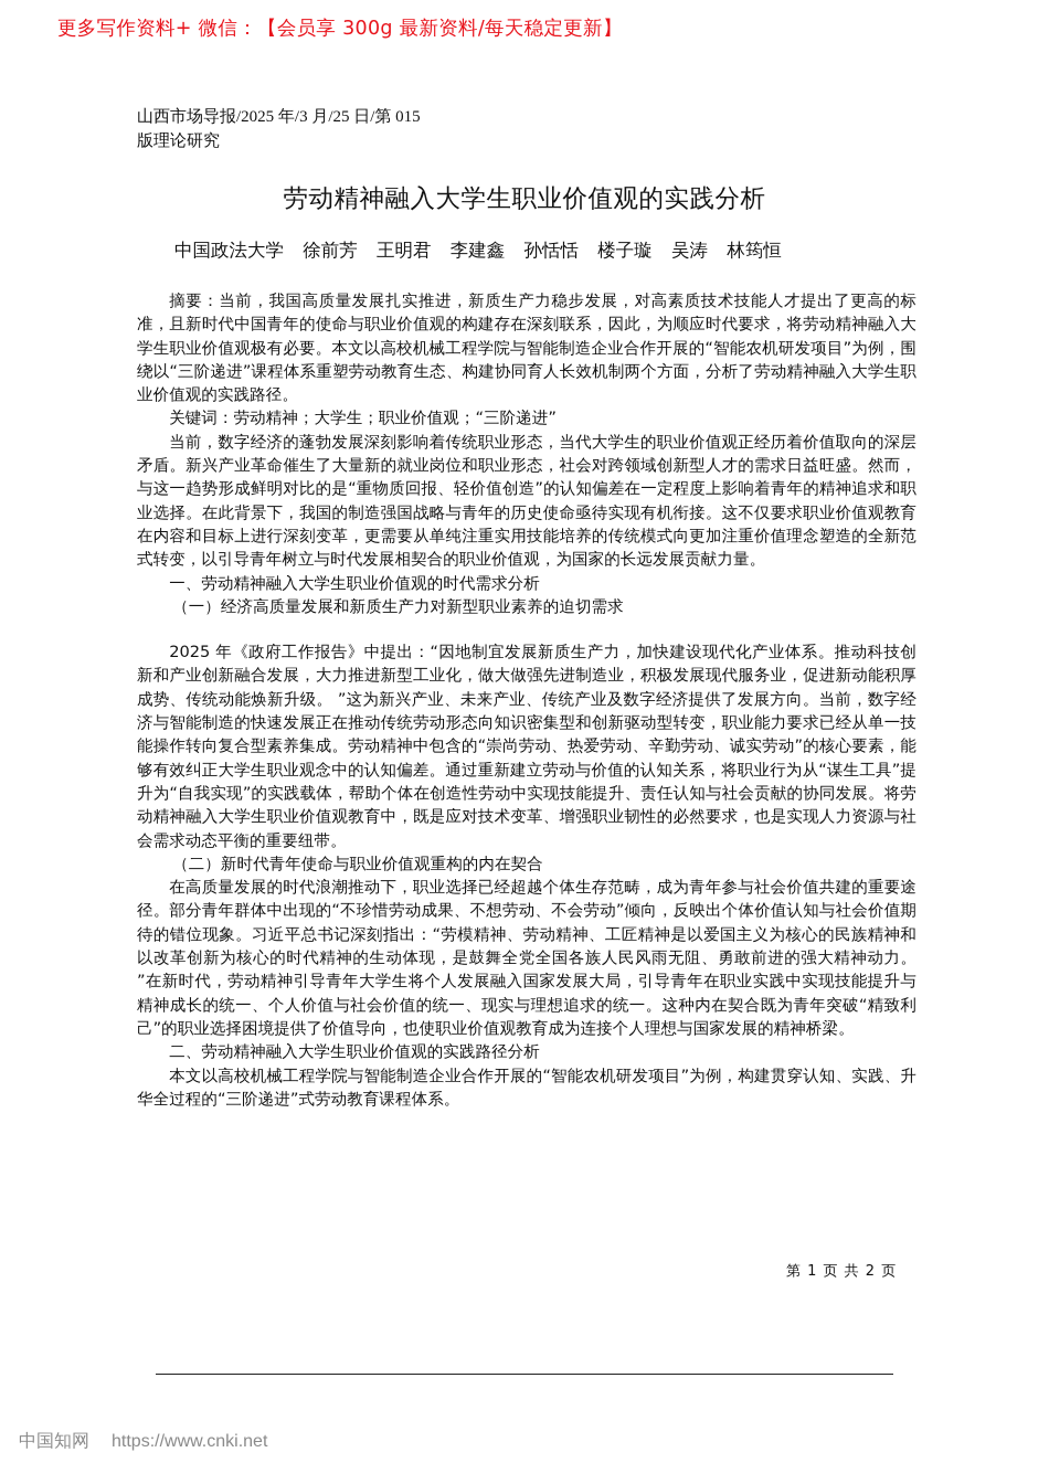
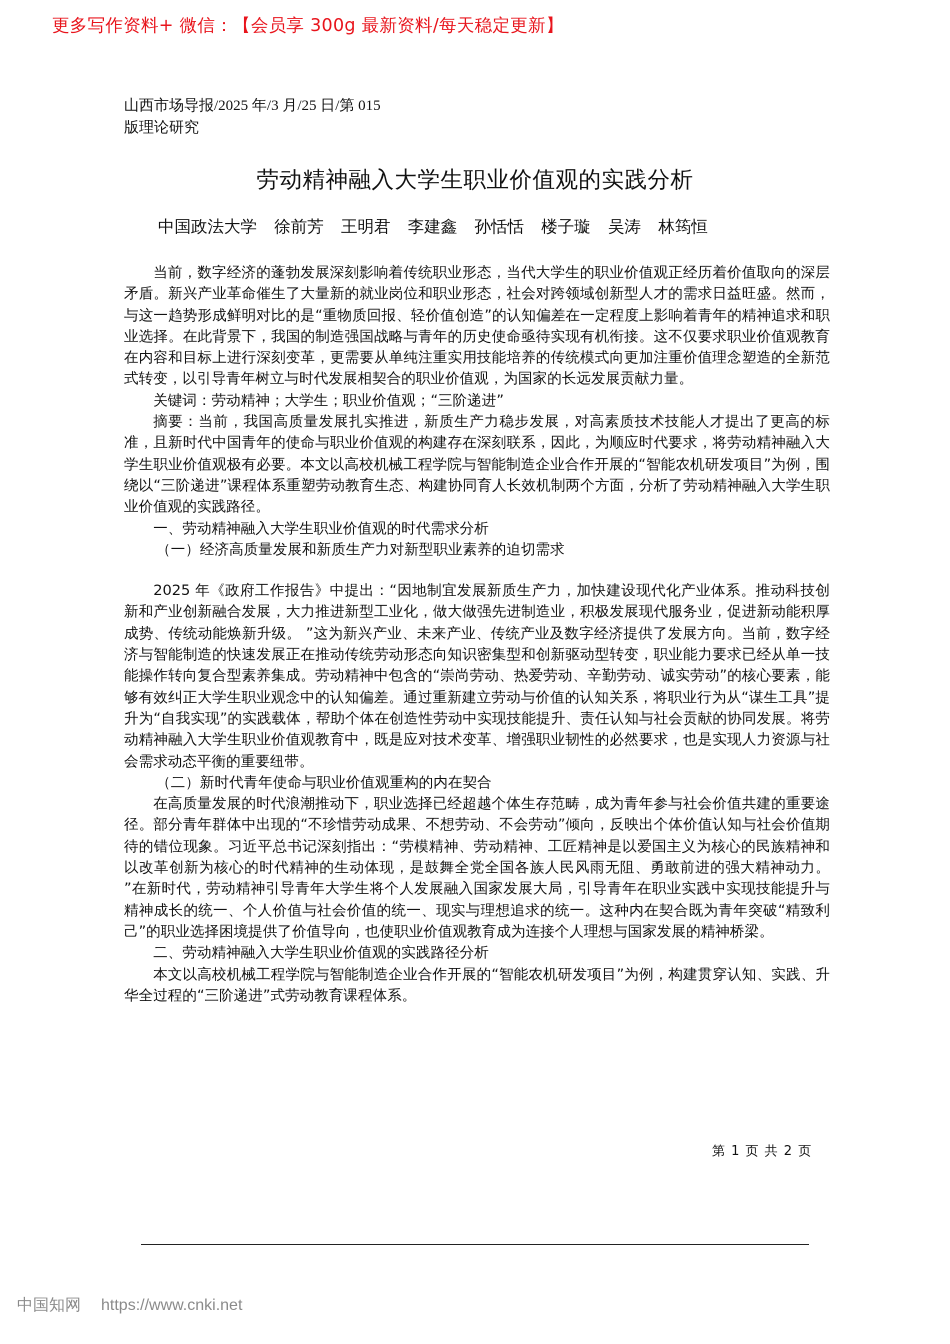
  更多写作资料+ 微信：【会员享 300g 最新资料/每天稳定更新】
  山西市场导报/2025 年/3 月/25 日/第 015
  版理论研究
  劳动精神融入大学生职业价值观的实践分析
  中国政法大学 徐前芳 王明君 李建鑫 孙恬恬 楼子璇 吴涛 林筠恒
- 摘要：当前，我国高质量发展扎实推进，新质生产力稳步发展，对高素质技术技能人才提出了更高的标准，且新时代中国青年的使命与职业价值观的构建存在深刻联系，因此，为顺应时代要求，将劳动精神融入大学生职业价值观极有必要。本文以高校机械工程学院与智能制造企业合作开展的“智能农机研发项目”为例，围绕以“三阶递进”课程体系重塑劳动教育生态、构建协同育人长效机制两个方面，分析了劳动精神融入大学生职业价值观的实践路径。
+ 当前，数字经济的蓬勃发展深刻影响着传统职业形态，当代大学生的职业价值观正经历着价值取向的深层矛盾。新兴产业革命催生了大量新的就业岗位和职业形态，社会对跨领域创新型人才的需求日益旺盛。然而，与这一趋势形成鲜明对比的是“重物质回报、轻价值创造”的认知偏差在一定程度上影响着青年的精神追求和职业选择。在此背景下，我国的制造强国战略与青年的历史使命亟待实现有机衔接。这不仅要求职业价值观教育在内容和目标上进行深刻变革，更需要从单纯注重实用技能培养的传统模式向更加注重价值理念塑造的全新范式转变，以引导青年树立与时代发展相契合的职业价值观，为国家的长远发展贡献力量。
  关键词：劳动精神；大学生；职业价值观；“三阶递进”
- 当前，数字经济的蓬勃发展深刻影响着传统职业形态，当代大学生的职业价值观正经历着价值取向的深层矛盾。新兴产业革命催生了大量新的就业岗位和职业形态，社会对跨领域创新型人才的需求日益旺盛。然而，与这一趋势形成鲜明对比的是“重物质回报、轻价值创造”的认知偏差在一定程度上影响着青年的精神追求和职业选择。在此背景下，我国的制造强国战略与青年的历史使命亟待实现有机衔接。这不仅要求职业价值观教育在内容和目标上进行深刻变革，更需要从单纯注重实用技能培养的传统模式向更加注重价值理念塑造的全新范式转变，以引导青年树立与时代发展相契合的职业价值观，为国家的长远发展贡献力量。
+ 摘要：当前，我国高质量发展扎实推进，新质生产力稳步发展，对高素质技术技能人才提出了更高的标准，且新时代中国青年的使命与职业价值观的构建存在深刻联系，因此，为顺应时代要求，将劳动精神融入大学生职业价值观极有必要。本文以高校机械工程学院与智能制造企业合作开展的“智能农机研发项目”为例，围绕以“三阶递进”课程体系重塑劳动教育生态、构建协同育人长效机制两个方面，分析了劳动精神融入大学生职业价值观的实践路径。
  一、劳动精神融入大学生职业价值观的时代需求分析
  （一）经济高质量发展和新质生产力对新型职业素养的迫切需求
  2025 年《政府工作报告》中提出：“因地制宜发展新质生产力，加快建设现代化产业体系。推动科技创新和产业创新融合发展，大力推进新型工业化，做大做强先进制造业，积极发展现代服务业，促进新动能积厚成势、传统动能焕新升级。 ”这为新兴产业、未来产业、传统产业及数字经济提供了发展方向。当前，数字经济与智能制造的快速发展正在推动传统劳动形态向知识密集型和创新驱动型转变，职业能力要求已经从单一技能操作转向复合型素养集成。劳动精神中包含的“崇尚劳动、热爱劳动、辛勤劳动、诚实劳动”的核心要素，能够有效纠正大学生职业观念中的认知偏差。通过重新建立劳动与价值的认知关系，将职业行为从“谋生工具”提升为“自我实现”的实践载体，帮助个体在创造性劳动中实现技能提升、责任认知与社会贡献的协同发展。将劳动精神融入大学生职业价值观教育中，既是应对技术变革、增强职业韧性的必然要求，也是实现人力资源与社会需求动态平衡的重要纽带。
  （二）新时代青年使命与职业价值观重构的内在契合
  在高质量发展的时代浪潮推动下，职业选择已经超越个体生存范畴，成为青年参与社会价值共建的重要途径。部分青年群体中出现的“不珍惜劳动成果、不想劳动、不会劳动”倾向，反映出个体价值认知与社会价值期待的错位现象。习近平总书记深刻指出：“劳模精神、劳动精神、工匠精神是以爱国主义为核心的民族精神和以改革创新为核心的时代精神的生动体现，是鼓舞全党全国各族人民风雨无阻、勇敢前进的强大精神动力。 ”在新时代，劳动精神引导青年大学生将个人发展融入国家发展大局，引导青年在职业实践中实现技能提升与精神成长的统一、个人价值与社会价值的统一、现实与理想追求的统一。这种内在契合既为青年突破“精致利己”的职业选择困境提供了价值导向，也使职业价值观教育成为连接个人理想与国家发展的精神桥梁。
  二、劳动精神融入大学生职业价值观的实践路径分析
  本文以高校机械工程学院与智能制造企业合作开展的“智能农机研发项目”为例，构建贯穿认知、实践、升华全过程的“三阶递进”式劳动教育课程体系。
  第 1 页 共 2 页
  中国知网 https://www.cnki.net
